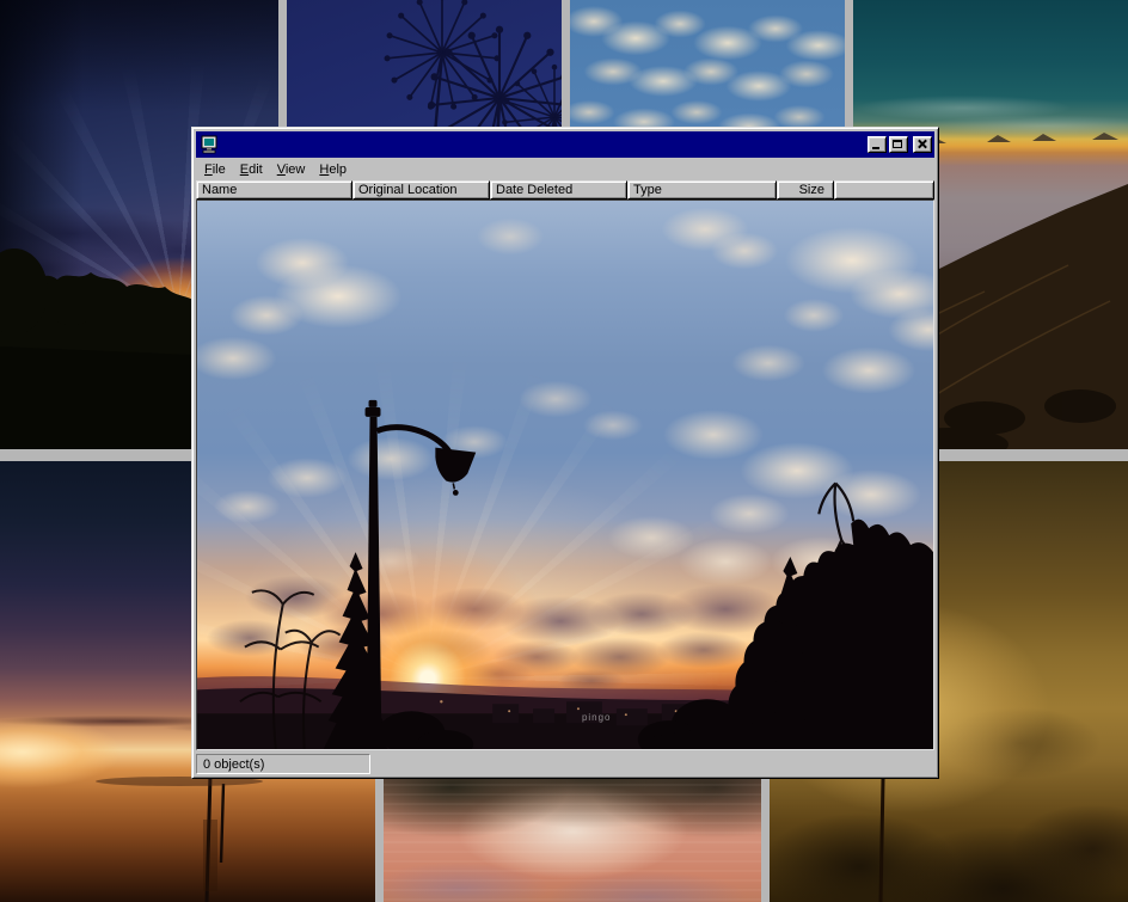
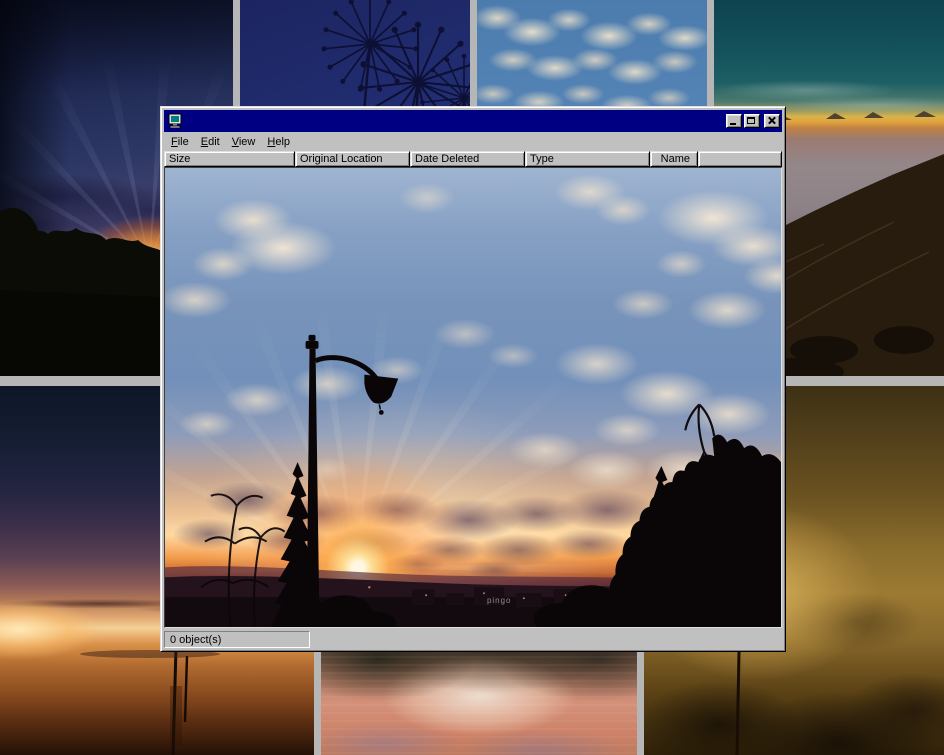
  File
  Edit
  View
  Help
- Name
+ Size
  Original Location
  Date Deleted
  Type
- Size
+ Name
  pingo
  0 object(s)
